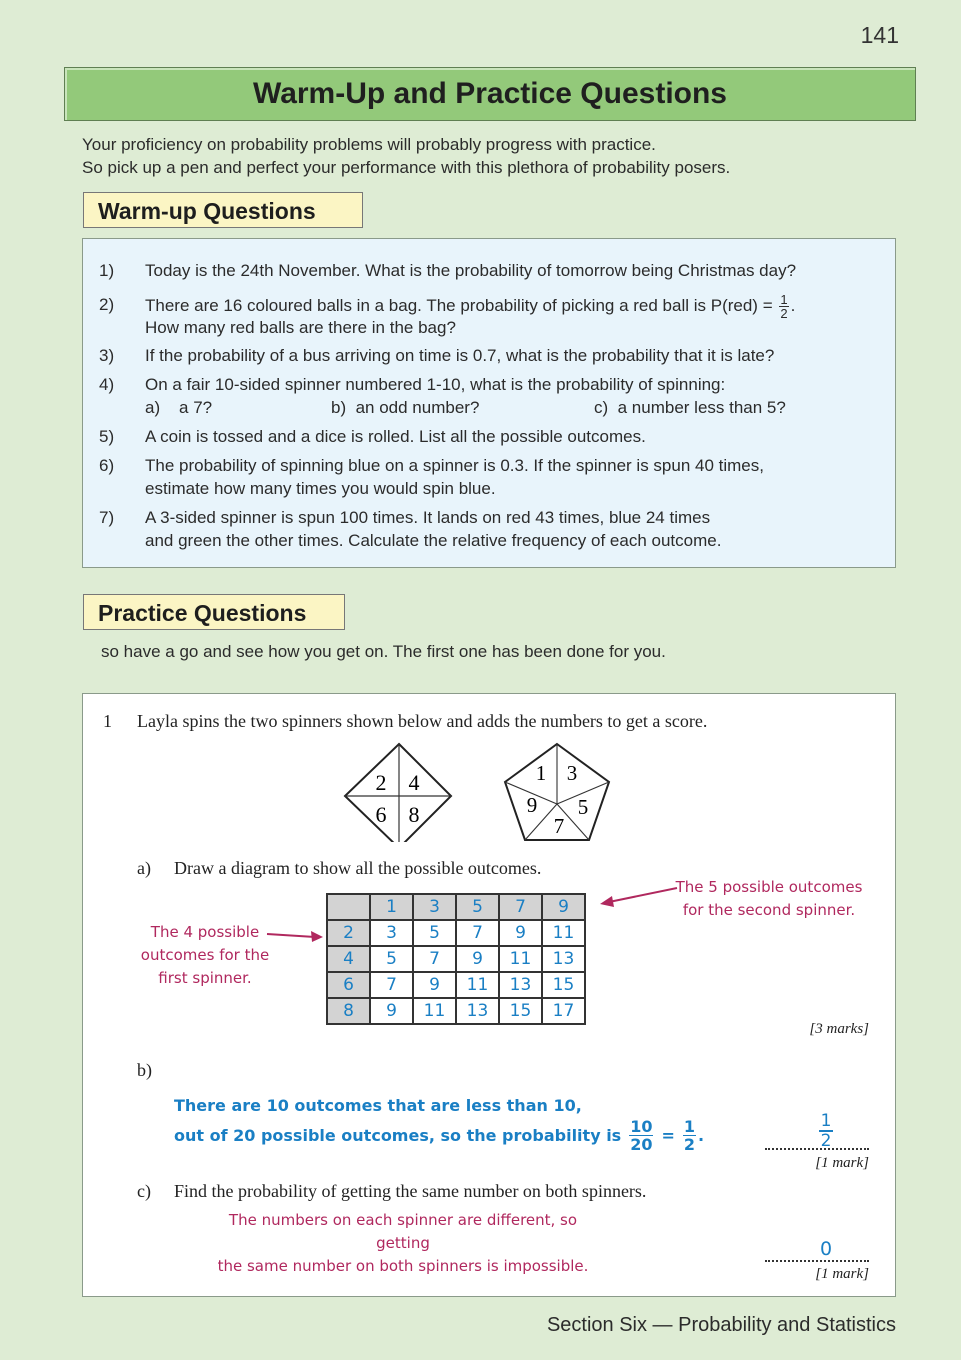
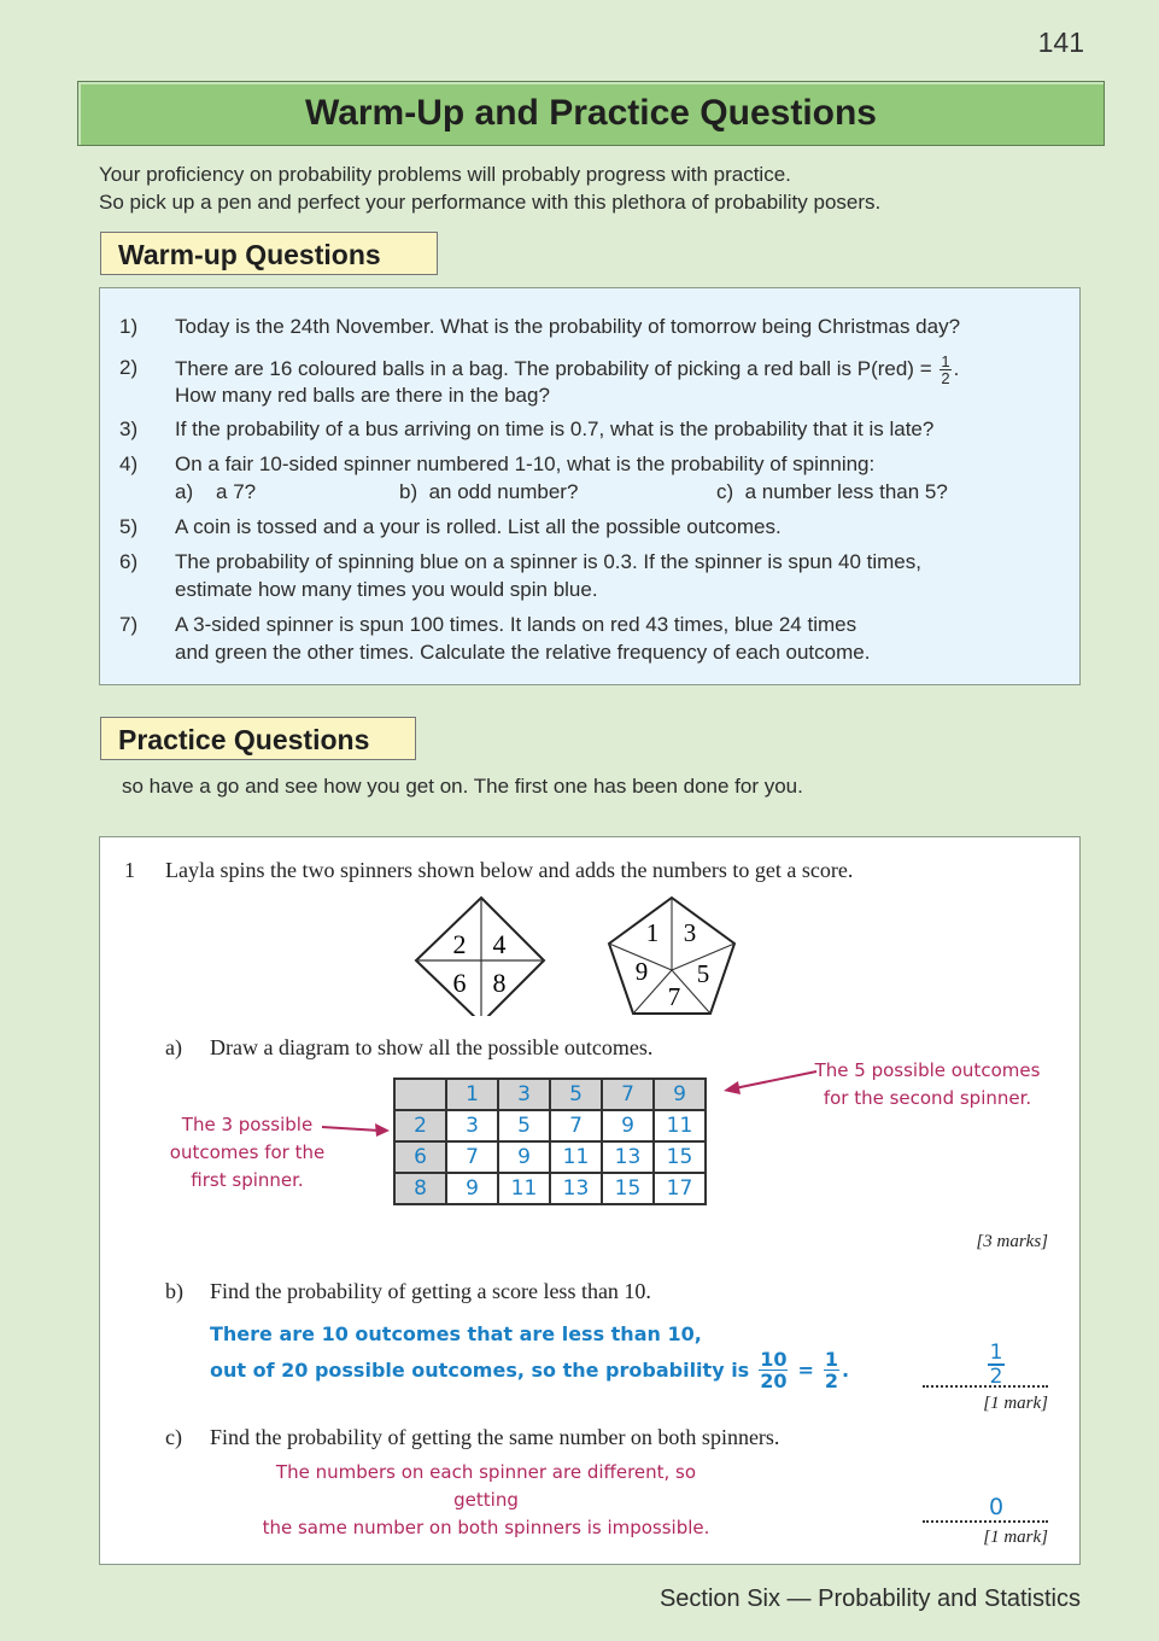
  141
  Warm-Up and Practice Questions
  Your proficiency on probability problems will probably progress with practice.
  So pick up a pen and perfect your performance with this plethora of probability posers.
  Warm-up Questions
  1)
  Today is the 24th November. What is the probability of tomorrow being Christmas day?
  2)
  There are 16 coloured balls in a bag. The probability of picking a red ball is P(red) =
  1
  2
  .
  How many red balls are there in the bag?
  3)
  If the probability of a bus arriving on time is 0.7, what is the probability that it is late?
  4)
  On a fair 10-sided spinner numbered 1-10, what is the probability of spinning:
  a) a 7?
  b) an odd number?
  c) a number less than 5?
  5)
- A coin is tossed and a dice is rolled. List all the possible outcomes.
+ A coin is tossed and a your is rolled. List all the possible outcomes.
  6)
  The probability of spinning blue on a spinner is 0.3. If the spinner is spun 40 times,
  estimate how many times you would spin blue.
  7)
  A 3-sided spinner is spun 100 times. It lands on red 43 times, blue 24 times
  and green the other times. Calculate the relative frequency of each outcome.
  Practice Questions
  so have a go and see how you get on. The first one has been done for you.
  1
  Layla spins the two spinners shown below and adds the numbers to get a score.
  2
  4
  6
  8
  1
  3
  5
  7
  9
  a)
  Draw a diagram to show all the possible outcomes.
- The 4 possible
+ The 3 possible
  outcomes for the
  first spinner.
  The 5 possible outcomes
  for the second spinner.
  	1	3	5	7	9
  2	3	5	7	9	11
- 4	5	7	9	11	13
  6	7	9	11	13	15
  8	9	11	13	15	17
  [3 marks]
  b)
+ Find the probability of getting a score less than 10.
  There are 10 outcomes that are less than 10,
  out of 20 possible outcomes, so the probability is
  10
  20
  =
  1
  2
  .
  1
  2
  [1 mark]
  c)
  Find the probability of getting the same number on both spinners.
  The numbers on each spinner are different, so getting
  the same number on both spinners is impossible.
  0
  [1 mark]
  Section Six — Probability and Statistics
